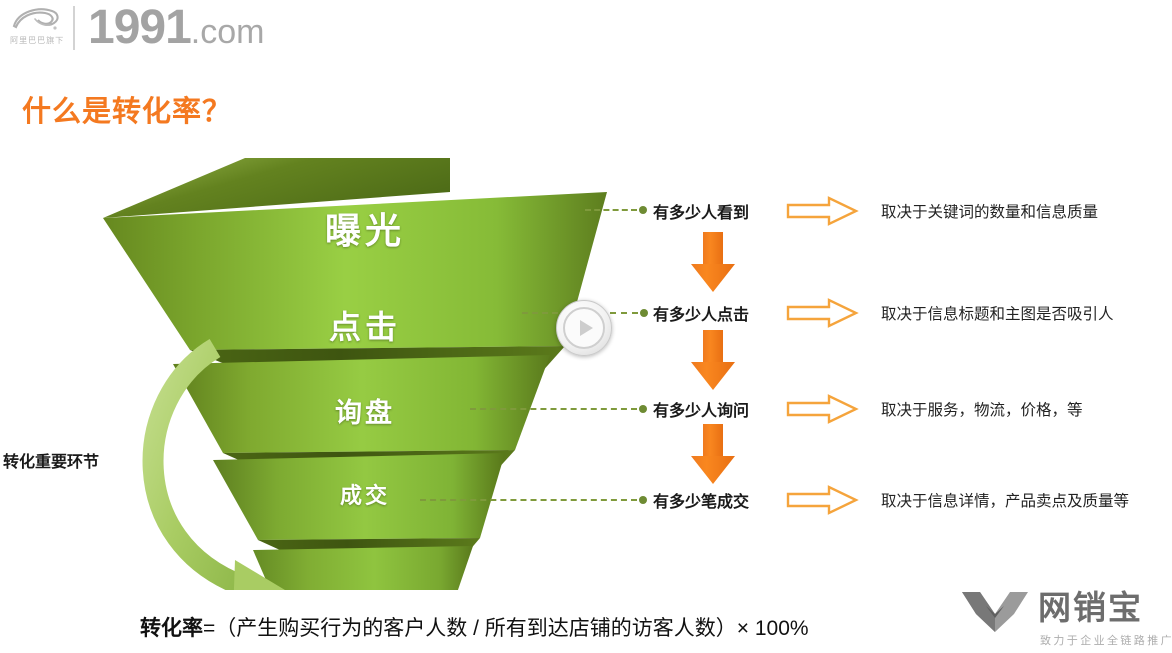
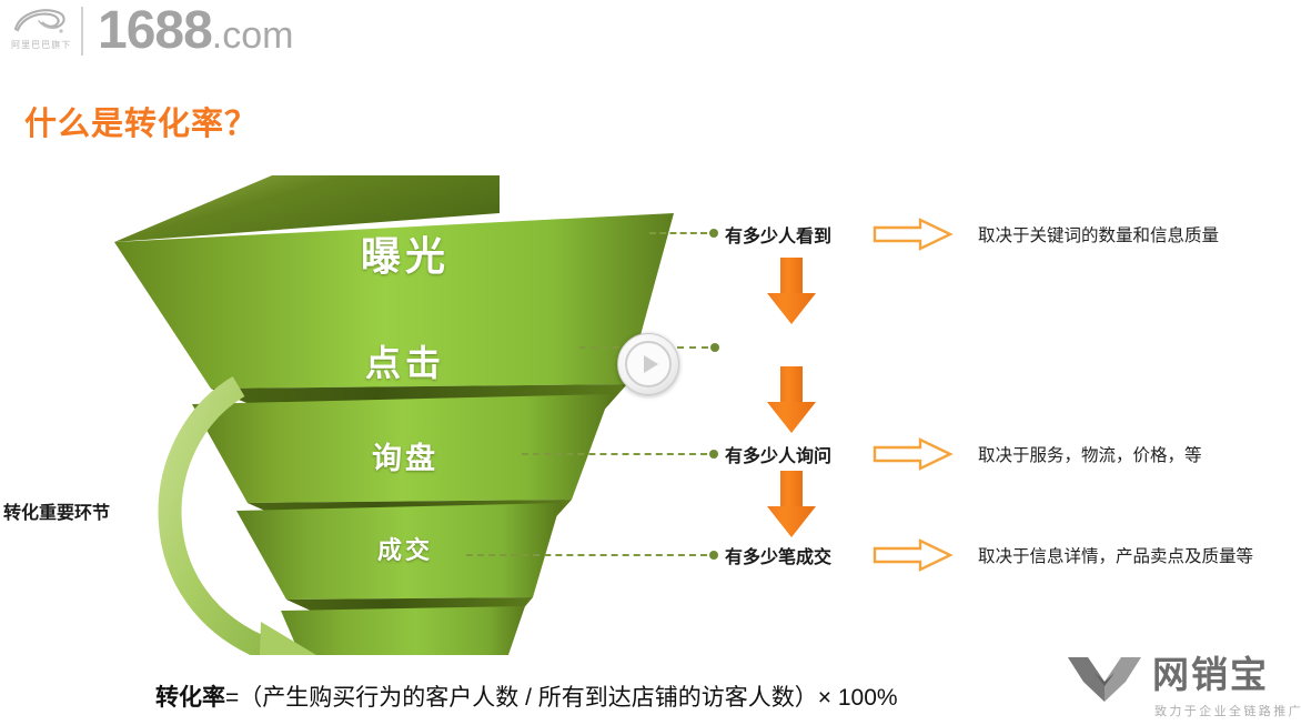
  阿里巴巴旗下
- 1991.com
+ 1688.com
  什么是转化率？
  曝光
  点击
  询盘
  成交
  转化重要环节
  有多少人看到
  取决于关键词的数量和信息质量
- 有多少人点击
- 取决于信息标题和主图是否吸引人
  有多少人询问
  取决于服务，物流，价格，等
  有多少笔成交
  取决于信息详情，产品卖点及质量等
  转化率=（产生购买行为的客户人数 / 所有到达店铺的访客人数）× 100%
  网销宝
  致力于企业全链路推广
